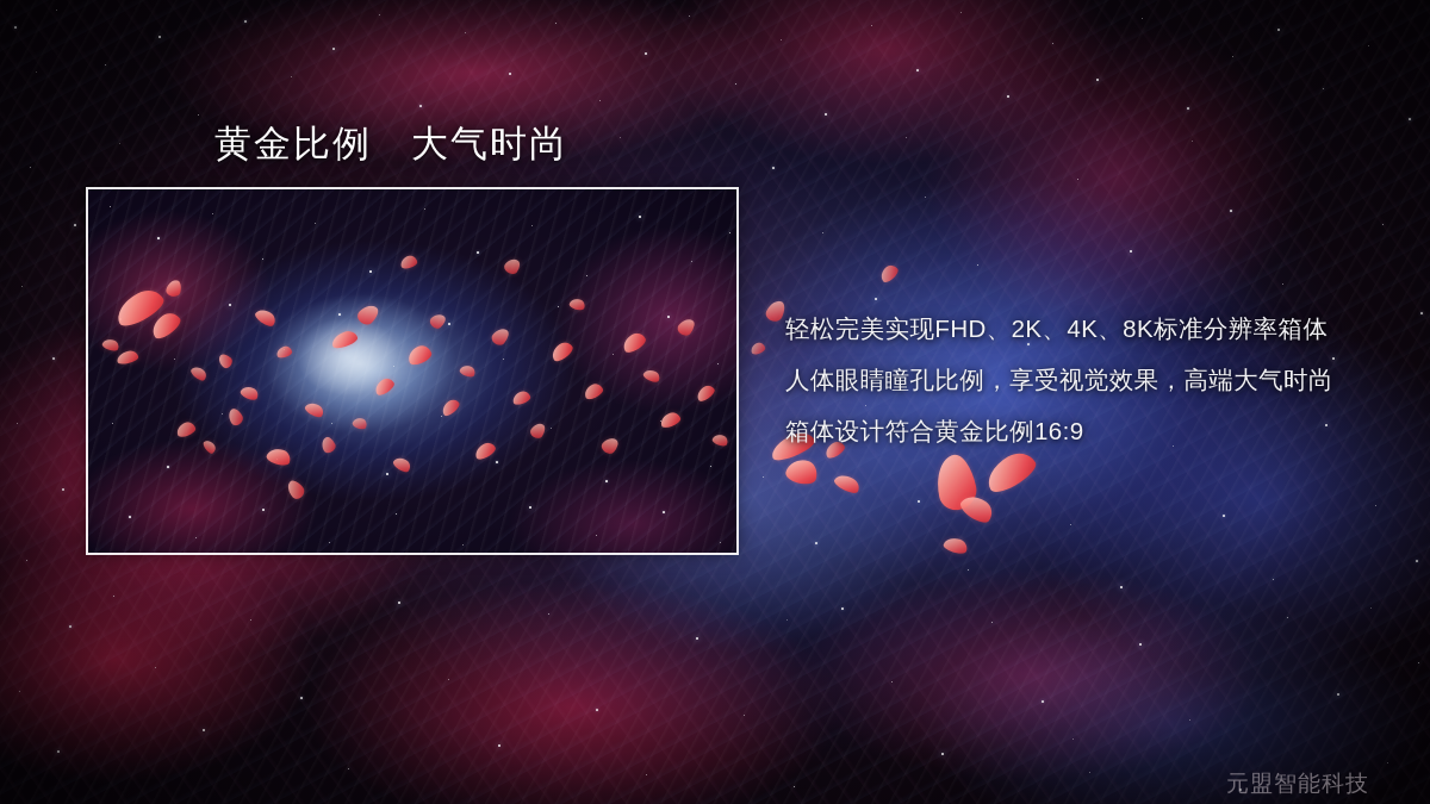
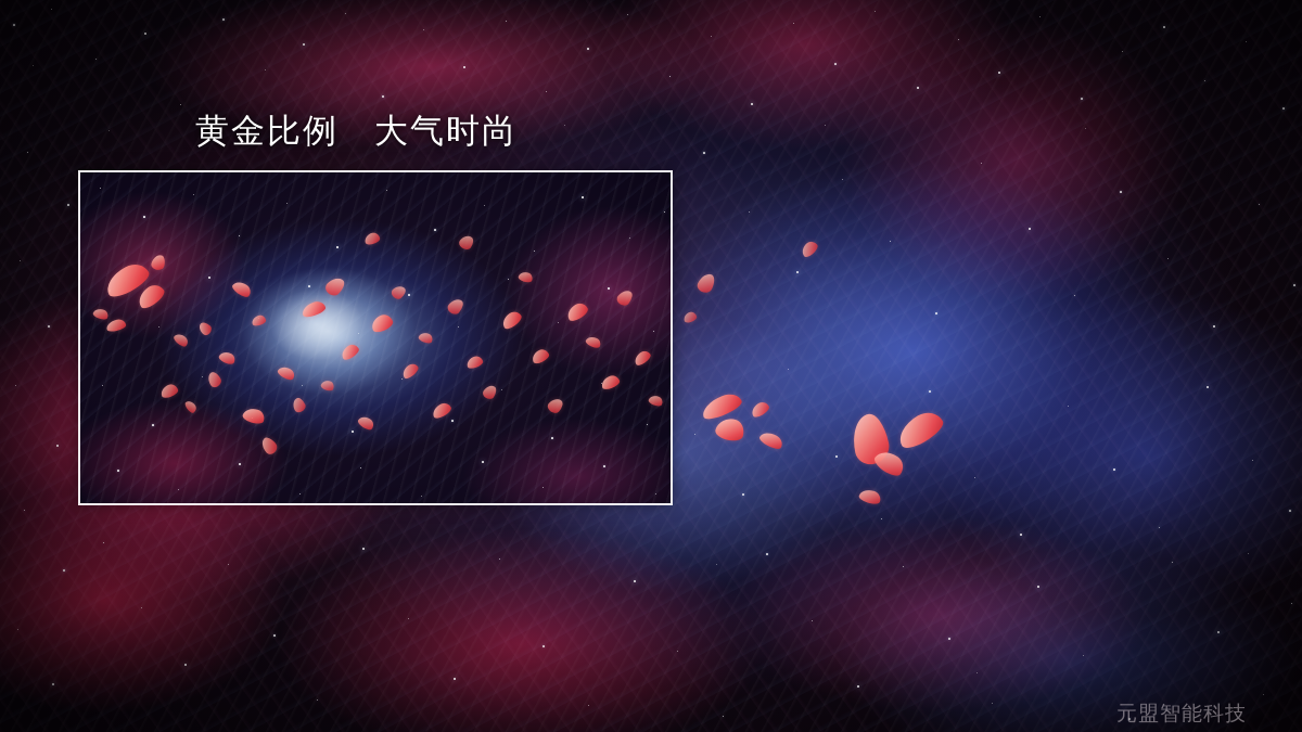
  黄金比例 大气时尚
- 轻松完美实现FHD、2K、4K、8K标准分辨率箱体
- 人体眼睛瞳孔比例，享受视觉效果，高端大气时尚
- 箱体设计符合黄金比例16:9
  元盟智能科技
